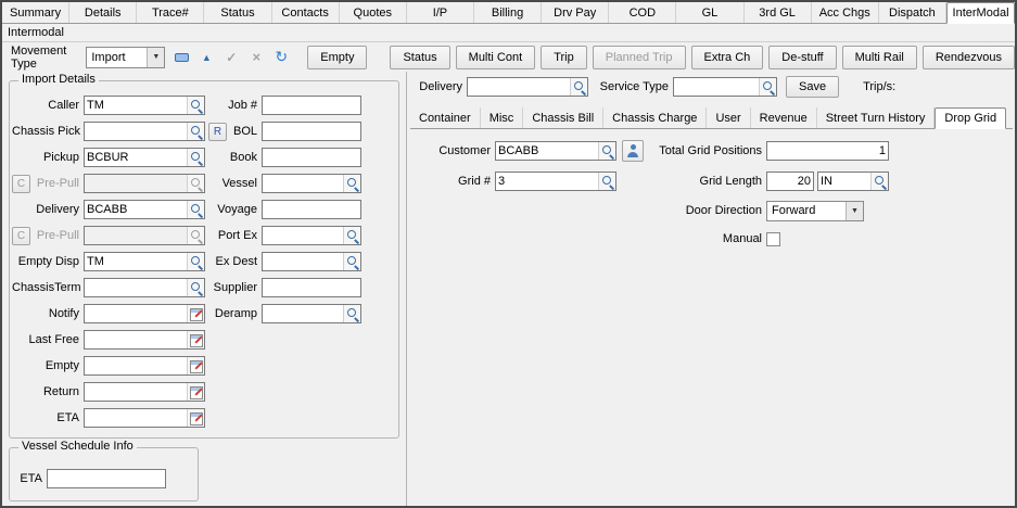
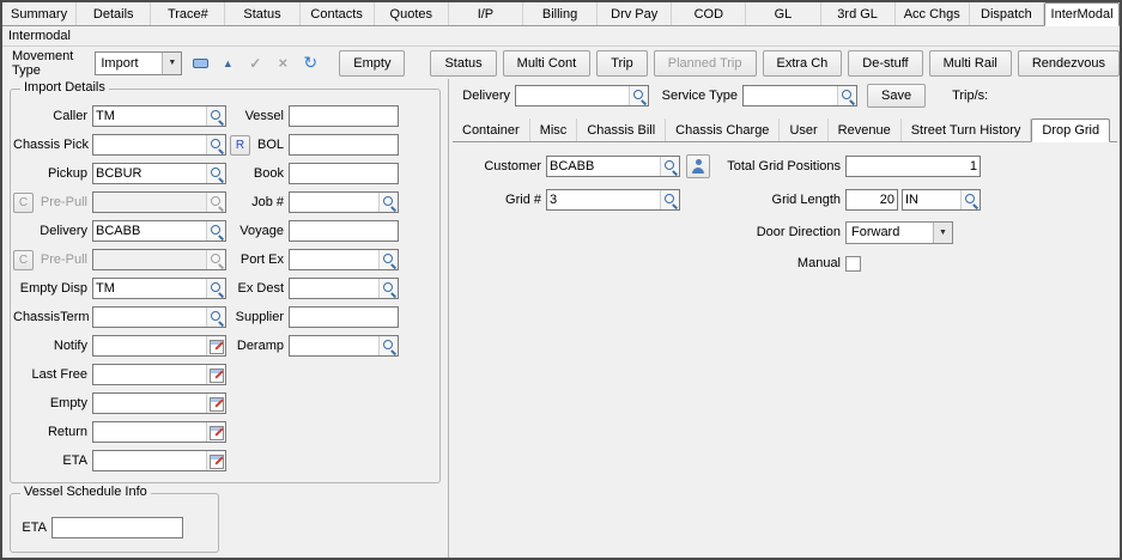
  Summary
  Details
  Trace#
  Status
  Contacts
  Quotes
  I/P
  Billing
  Drv Pay
  COD
  GL
  3rd GL
  Acc Chgs
  Dispatch
  InterModal
  Intermodal
  Movement Type
  Import
  ▲
  ✓
  ×
  ↻
  Empty
  Status
  Multi Cont
  Trip
  Planned Trip
  Extra Ch
  De-stuff
  Multi Rail
  Rendezvous
  Import Details
  Caller
  TM
  Chassis Pick
  R
  Pickup
  BCBUR
  C
  Pre-Pull
  Delivery
  BCABB
  C
  Pre-Pull
  Empty Disp
  TM
  ChassisTerm
  Notify
  Last Free
  Empty
  Return
  ETA
- Job #
+ Vessel
  BOL
  Book
- Vessel
+ Job #
  Voyage
  Port Ex
  Ex Dest
  Supplier
  Deramp
  Vessel Schedule Info
  ETA
  Delivery
  Service Type
  Save
  Trip/s:
  Container
  Misc
  Chassis Bill
  Chassis Charge
  User
  Revenue
  Street Turn History
  Drop Grid
  Customer
  BCABB
  Total Grid Positions
  1
  Grid #
  3
  Grid Length
  20
  IN
  Door Direction
  Forward
  Manual
